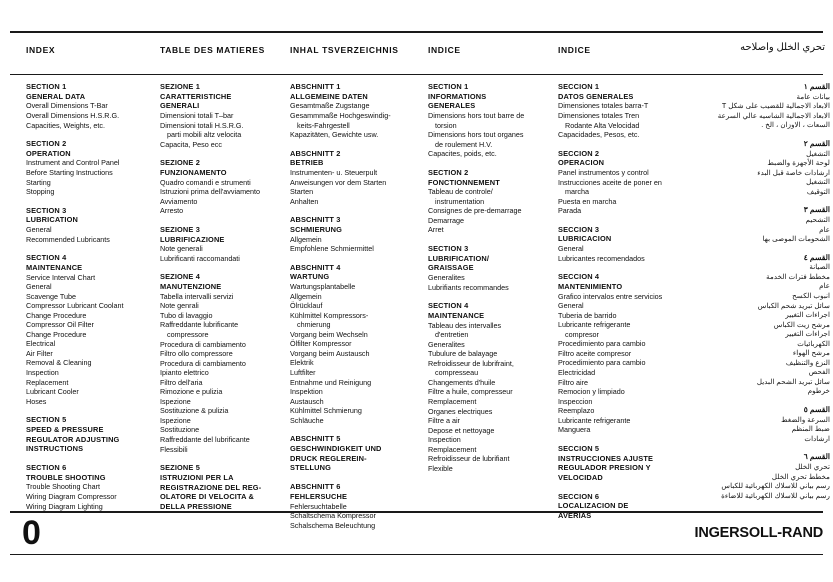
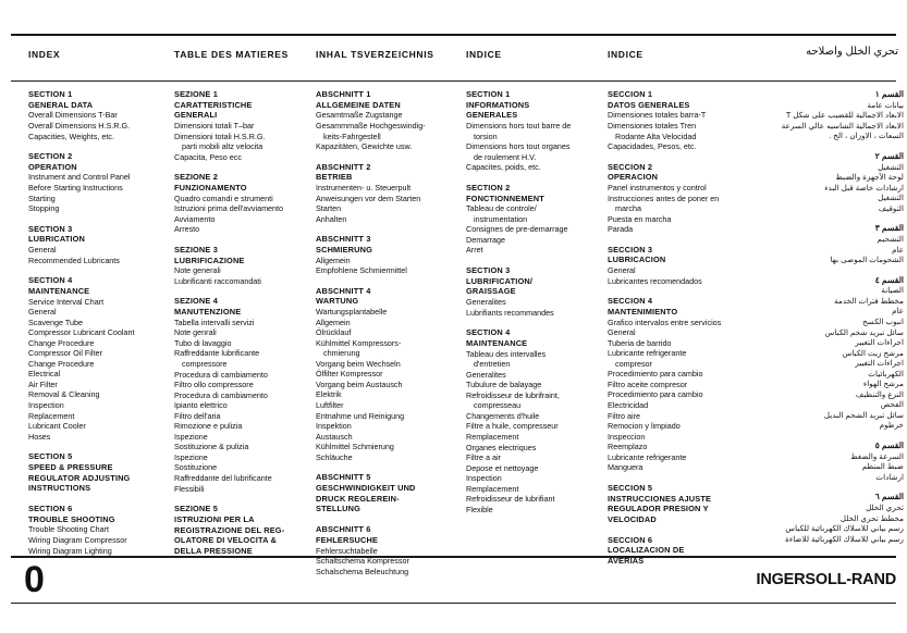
  INDEX
  TABLE DES MATIERES
  INHAL TSVERZEICHNIS
  INDICE
  INDICE
  تحري الخلل واصلاحه
  SECTION 1
  GENERAL DATA
  Overall Dimensions T-Bar
  Overall Dimensions H.S.R.G.
  Capacities, Weights, etc.
  SECTION 2
  OPERATION
  Instrument and Control Panel
  Before Starting Instructions
  Starting
  Stopping
  SECTION 3
  LUBRICATION
  General
  Recommended Lubricants
  SECTION 4
  MAINTENANCE
  Service Interval Chart
  General
  Scavenge Tube
  Compressor Lubricant Coolant
  Change Procedure
  Compressor Oil Filter
  Change Procedure
  Electrical
  Air Filter
  Removal & Cleaning
  Inspection
  Replacement
  Lubricant Cooler
  Hoses
  SECTION 5
  SPEED & PRESSURE
  REGULATOR ADJUSTING
  INSTRUCTIONS
  SECTION 6
  TROUBLE SHOOTING
  Trouble Shooting Chart
  Wiring Diagram Compressor
  Wiring Diagram Lighting
  SEZIONE 1
  CARATTERISTICHE
  GENERALI
  Dimensioni totali T–bar
  Dimensioni totali H.S.R.G.
  parti mobili altz velocita
  Capacita, Peso ecc
  SEZIONE 2
  FUNZIONAMENTO
  Quadro comandi e strumenti
  Istruzioni prima dell'avviamento
  Avviamento
  Arresto
  SEZIONE 3
  LUBRIFICAZIONE
  Note generali
  Lubrificanti raccomandati
  SEZIONE 4
  MANUTENZIONE
  Tabella intervalli servizi
  Note genrali
  Tubo di lavaggio
  Raffreddante lubrificante
  compressore
  Procedura di cambiamento
  Filtro ollo compressore
  Procedura di cambiamento
  Ipianto elettrico
  Filtro dell'aria
  Rimozione e pulizia
  Ispezione
  Sostituzione & pulizia
  Ispezione
  Sostituzione
  Raffreddante del lubrificante
  Flessibili
  SEZIONE 5
  ISTRUZIONI PER LA
  REGISTRAZIONE DEL REG-
  OLATORE DI VELOCITA &
  DELLA PRESSIONE
  ABSCHNITT 1
  ALLGEMEINE DATEN
  Gesamtmaße Zugstange
  Gesammmaße Hochgeswindig-
  keits-Fahrgestell
  Kapazitäten, Gewichte usw.
  ABSCHNITT 2
  BETRIEB
  Instrumenten- u. Steuerpult
  Anweisungen vor dem Starten
  Starten
  Anhalten
  ABSCHNITT 3
  SCHMIERUNG
  Allgemein
  Empfohlene Schmiermittel
  ABSCHNITT 4
  WARTUNG
  Wartungsplantabelle
  Allgemein
  Ölrücklauf
  Kühlmittel Kompressors-
  chmierung
  Vorgang beim Wechseln
  Ölfilter Kompressor
  Vorgang beim Austausch
  Elektrik
  Luftfilter
  Entnahme und Reinigung
  Inspektion
  Austausch
  Kühlmittel Schmierung
  Schläuche
  ABSCHNITT 5
  GESCHWINDIGKEIT UND
  DRUCK REGLEREIN-
  STELLUNG
  ABSCHNITT 6
  FEHLERSUCHE
  Fehlersuchtabelle
  Schaltschema Kompressor
  Schalschema Beleuchtung
  SECTION 1
  INFORMATIONS
  GENERALES
  Dimensions hors tout barre de
  torsion
  Dimensions hors tout organes
  de roulement H.V.
  Capacites, poids, etc.
  SECTION 2
  FONCTIONNEMENT
  Tableau de controle/
  instrumentation
  Consignes de pre-demarrage
  Demarrage
  Arret
  SECTION 3
  LUBRIFICATION/
  GRAISSAGE
  Generalites
  Lubrifiants recommandes
  SECTION 4
  MAINTENANCE
  Tableau des intervalles
  d'entretien
  Generalites
  Tubulure de balayage
  Refroidisseur de lubrifraint,
  compresseau
  Changements d'huile
  Filtre a huile, compresseur
  Remplacement
  Organes electriques
  Filtre a air
  Depose et nettoyage
  Inspection
  Remplacement
  Refroidisseur de lubrifiant
  Flexible
  SECCION 1
  DATOS GENERALES
  Dimensiones totales barra-T
  Dimensiones totales Tren
  Rodante Alta Velocidad
  Capacidades, Pesos, etc.
  SECCION 2
  OPERACION
  Panel instrumentos y control
- Instrucciones aceite de poner en
+ Instrucciones antes de poner en
  marcha
  Puesta en marcha
  Parada
  SECCION 3
  LUBRICACION
  General
  Lubricantes recomendados
  SECCION 4
  MANTENIMIENTO
  Grafico intervalos entre servicios
  General
  Tuberia de barrido
  Lubricante refrigerante
  compresor
  Procedimiento para cambio
  Filtro aceite compresor
  Procedimiento para cambio
  Electricidad
  Filtro aire
  Remocion y limpiado
  Inspeccion
  Reemplazo
  Lubricante refrigerante
  Manguera
  SECCION 5
  INSTRUCCIONES AJUSTE
  REGULADOR PRESION Y
  VELOCIDAD
  SECCION 6
  LOCALIZACION DE
  AVERIAS
  القسم ١
  بيانات عامة
  الابعاد الاجمالية للقضيب على شكل T
  الابعاد الاجمالية الشاسيه عالي السرعة
  السعات ، الاوزان ، الخ .
  القسم ٢
  التشغيل
  لوحة الأجهزة والضبط
  ارشادات خاصة قبل البدء
  التشغيل
  التوقيف
  القسم ٣
  التشحيم
  عام
  الشحومات الموصى بها
  القسم ٤
  الصيانة
  مخطط فترات الخدمة
  عام
  انبوب الكسح
  سائل تبريد شحم الكباس
  اجراءات التغيير
  مرشح زيت الكباس
  اجراءات التغيير
  الكهربائيات
  مرشح الهواء
  النزع والتنظيف
  الفحص
  سائل تبريد الشحم البديل
  خرطوم
  القسم ٥
  السرعة والضغط
  ضبط المنظم
  ارشادات
  القسم ٦
  تحري الخلل
  مخطط تحري الخلل
  رسم بياني للاسلاك الكهربائية للكباس
  رسم بياني للاسلاك الكهربائية للاضاءة
  0
  INGERSOLL-RAND
